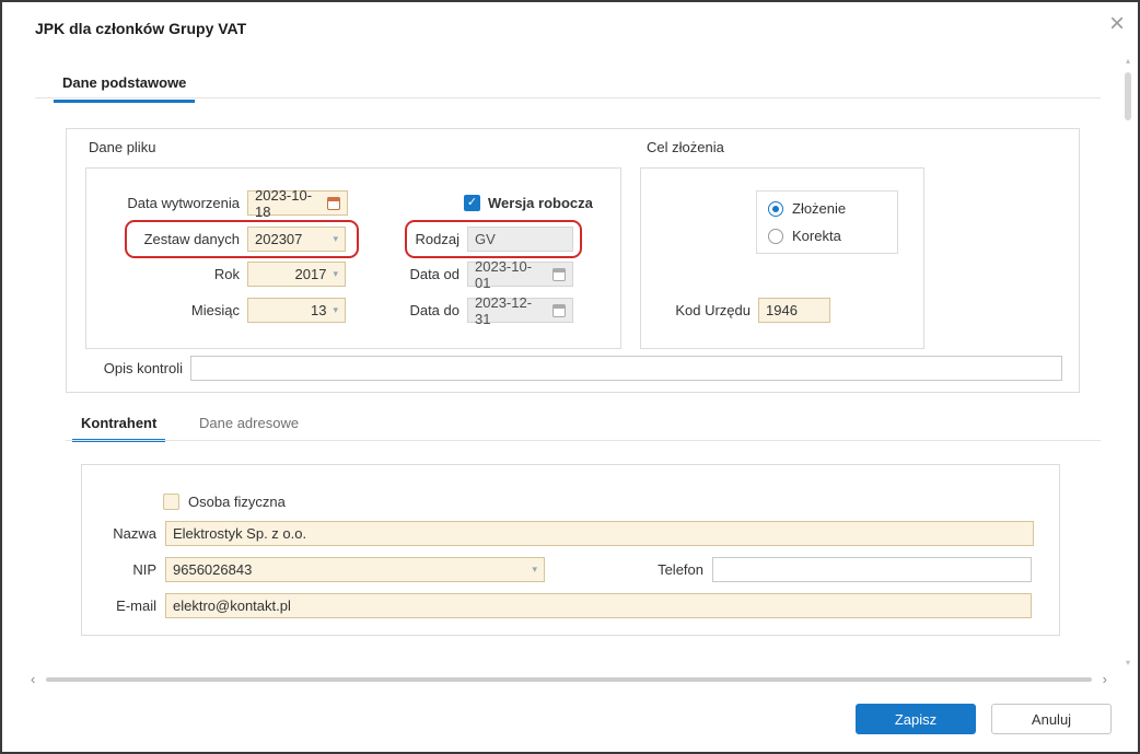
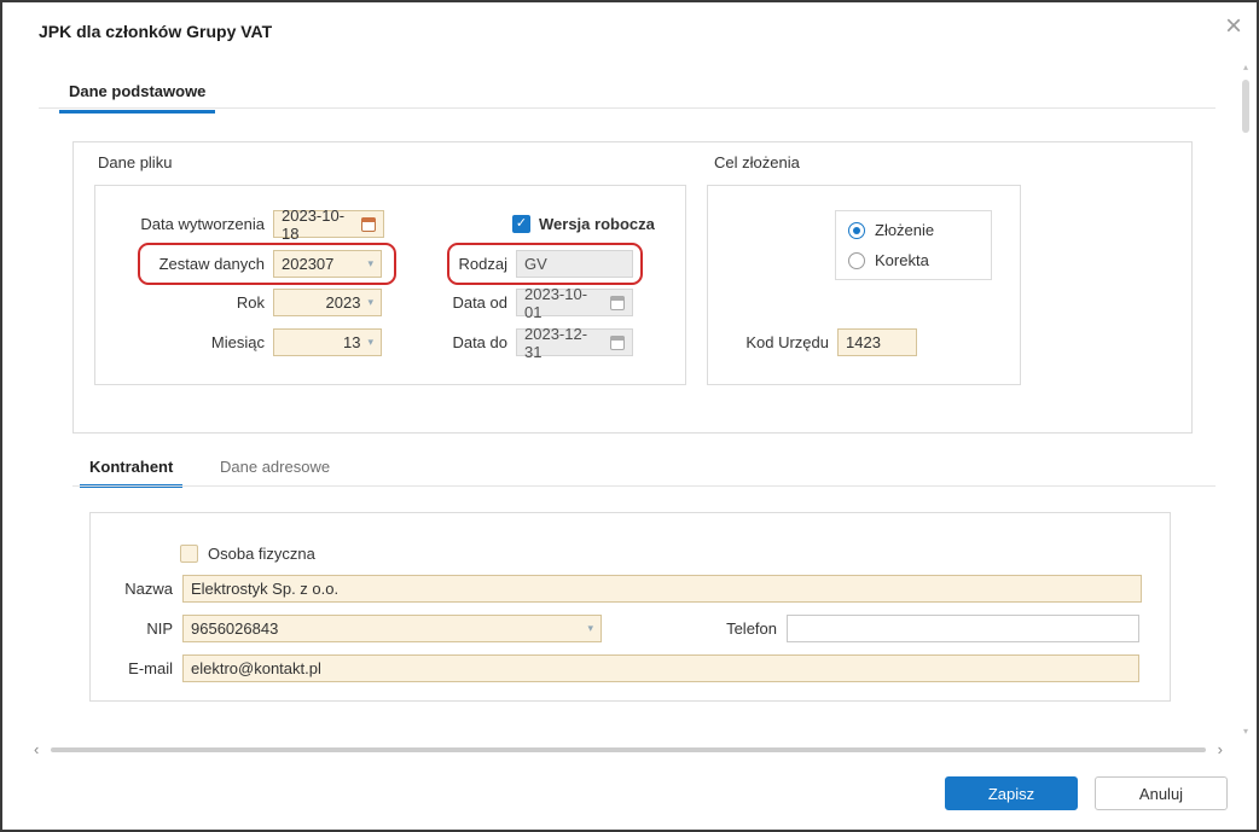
  JPK dla członków Grupy VAT
  ×
  Dane podstawowe
  Dane pliku
  Data wytworzenia
  2023-10-18
  Zestaw danych
  202307
  ▾
  Rok
- 2017
+ 2023
  ▾
  Miesiąc
  13
  ▾
  ✓
  Wersja robocza
  Rodzaj
  GV
  Data od
  2023-10-01
  Data do
  2023-12-31
  Cel złożenia
  Złożenie
  Korekta
  Kod Urzędu
- 1946
+ 1423
- Opis kontroli
  Kontrahent
  Dane adresowe
  Osoba fizyczna
  Nazwa
  Elektrostyk Sp. z o.o.
  NIP
  9656026843
  ▾
  Telefon
  E-mail
  elektro@kontakt.pl
  ▴
  ▾
  ‹
  ›
  Zapisz
  Anuluj
